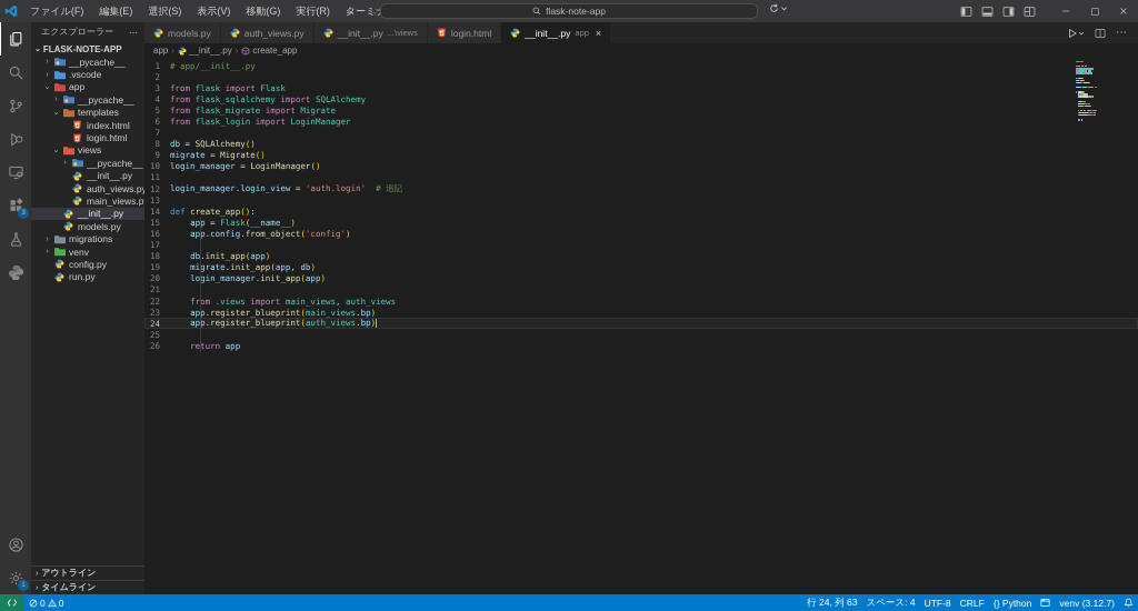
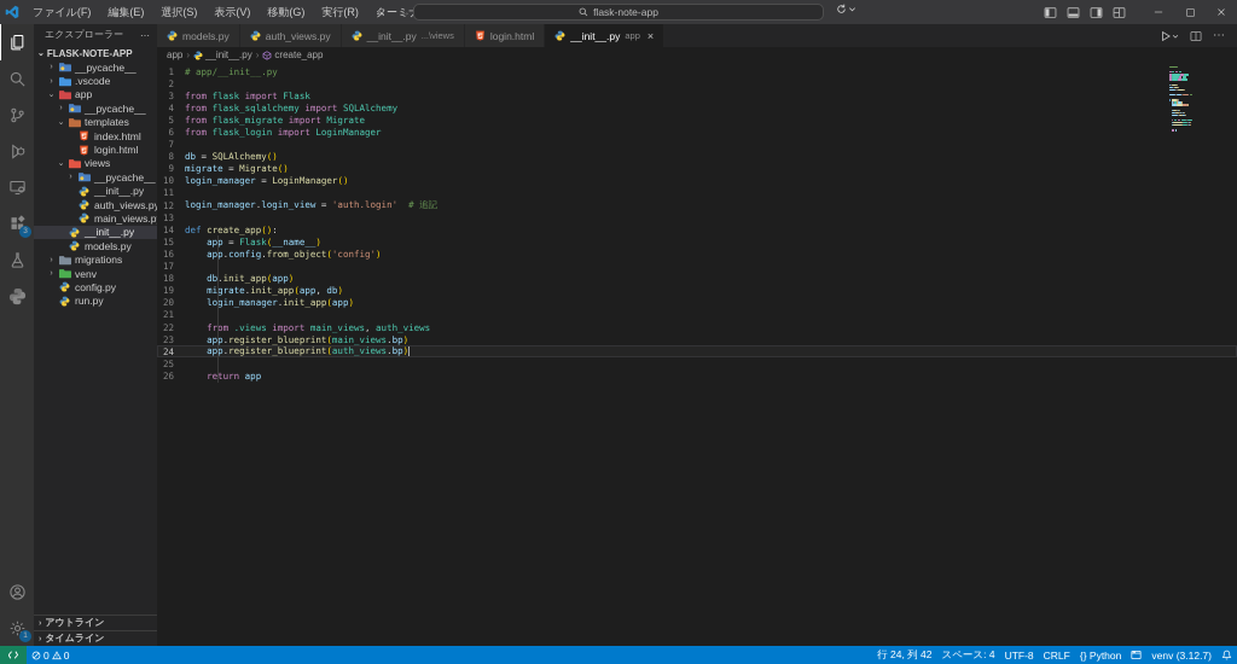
  ファイル(F)
  編集(E)
  選択(S)
  表示(V)
  移動(G)
  実行(R)
  ←
  →
  flask-note-app
  エクスプローラー
  ⋯
  FLASK-NOTE-APP
  __pycache__
  .vscode
  app
  __pycache__
  templates
  index.html
  login.html
  views
  __pycache__
  __init__.py
  auth_views.p
  main_views.p
  __init__.py
  models.py
  migrations
  venv
  config.py
  run.py
  アウトライン
  タイムライン
  models.py
  auth_views.py
  __init__.py
  ...\views
  login.html
  __init__.py
  app
  ×
  ⋯
  app
  ›
  __init__.py
  ›
  create_app
  1
  # app/__init__.py
  2
  3
  from flask import Flask
  4
  from flask_sqlalchemy import SQLAlchemy
  5
  from flask_migrate import Migrate
  6
  from flask_login import LoginManager
  7
  8
  db = SQLAlchemy()
  9
  migrate = Migrate()
  10
  login_manager = LoginManager()
  11
  12
  login_manager.login_view = 'auth.login' # 追記
  13
  14
  def create_app():
  15
  app = Flask(__name__)
  16
  app.config.from_object('config')
  17
  18
  db.init_app(app)
  19
  migrate.init_app(app, db)
  20
  login_manager.init_app(app)
  21
  22
  from .views import main_views, auth_views
  23
  app.register_blueprint(main_views.bp)
  24
  app.register_blueprint(auth_views.bp)
  25
  26
  return app
  0
  0
- 行 24, 列 63
+ 行 24, 列 42
  スペース: 4
  UTF-8
  CRLF
  {} Python
  venv (3.12.7)
